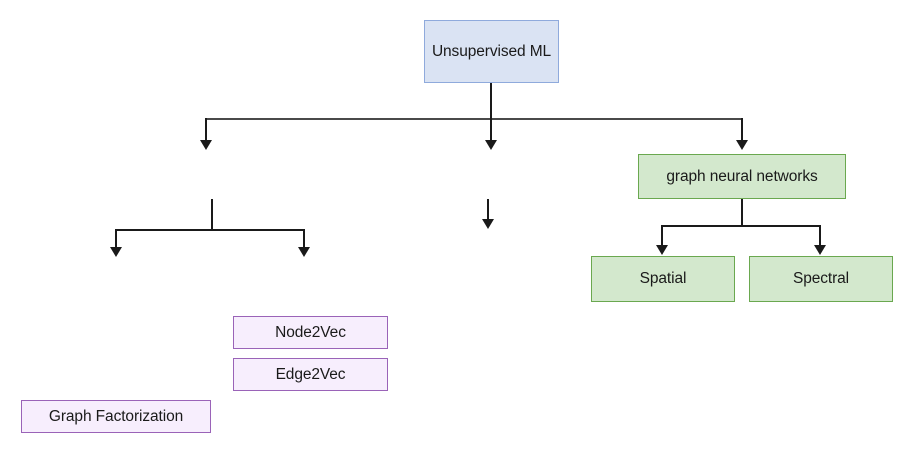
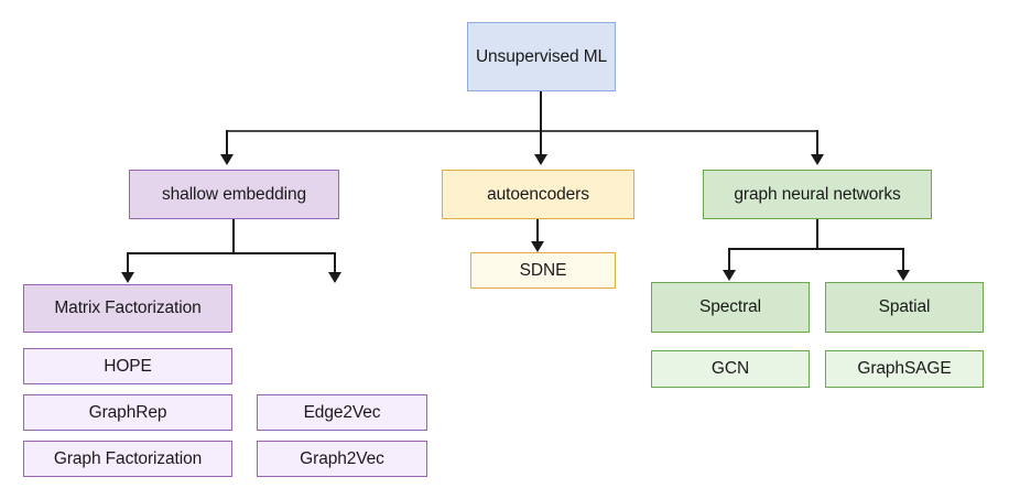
  Unsupervised ML
+ shallow embedding
+ Matrix Factorization
+ HOPE
+ GraphRep
  Graph Factorization
- Node2Vec
  Edge2Vec
+ Graph2Vec
+ autoencoders
+ SDNE
  graph neural networks
- Spatial
+ Spectral
+ GCN
- Spectral
+ Spatial
+ GraphSAGE
